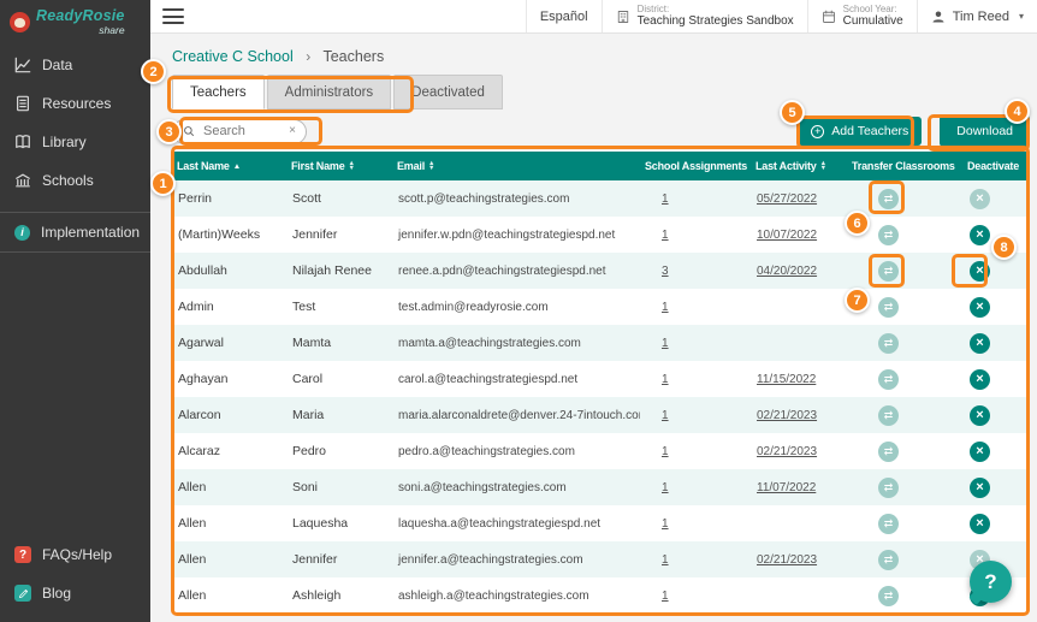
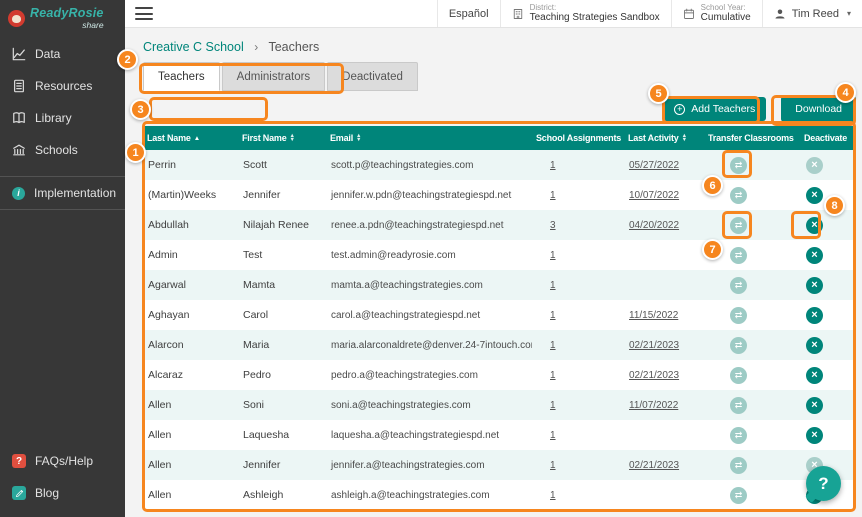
  ReadyRosie
  share
  Data
  Resources
  Library
  Schools
  i
  Implementation
  ?
  FAQs/Help
  Blog
  Español
  District:
  Teaching Strategies Sandbox
  School Year:
  Cumulative
  Tim Reed
  ▾
  Creative C School › Teachers
  Teachers
  Administrators
  Deactivated
- Search
- ×
  +
  Add Teachers
  Download
  Last Name	First Name	Email	School Assignments	Last Activity	Transfer Classrooms	Deactivate
  Perrin	Scott	scott.p@teachingstrategies.com	1	05/27/2022	⇄	×
  (Martin)Weeks	Jennifer	jennifer.w.pdn@teachingstrategiespd.net	1	10/07/2022	⇄	×
  Abdullah	Nilajah Renee	renee.a.pdn@teachingstrategiespd.net	3	04/20/2022	⇄	×
  Admin	Test	test.admin@readyrosie.com	1		⇄	×
  Agarwal	Mamta	mamta.a@teachingstrategies.com	1		⇄	×
  Aghayan	Carol	carol.a@teachingstrategiespd.net	1	11/15/2022	⇄	×
  Alarcon	Maria	maria.alarconaldrete@denver.24-7intouch.co	1	02/21/2023	⇄	×
  Alcaraz	Pedro	pedro.a@teachingstrategies.com	1	02/21/2023	⇄	×
  Allen	Soni	soni.a@teachingstrategies.com	1	11/07/2022	⇄	×
  Allen	Laquesha	laquesha.a@teachingstrategiespd.net	1		⇄	×
  Allen	Jennifer	jennifer.a@teachingstrategies.com	1	02/21/2023	⇄	×
  Allen	Ashleigh	ashleigh.a@teachingstrategies.com	1		⇄
  ?
  1
  2
  3
  4
  5
  6
  7
  8
